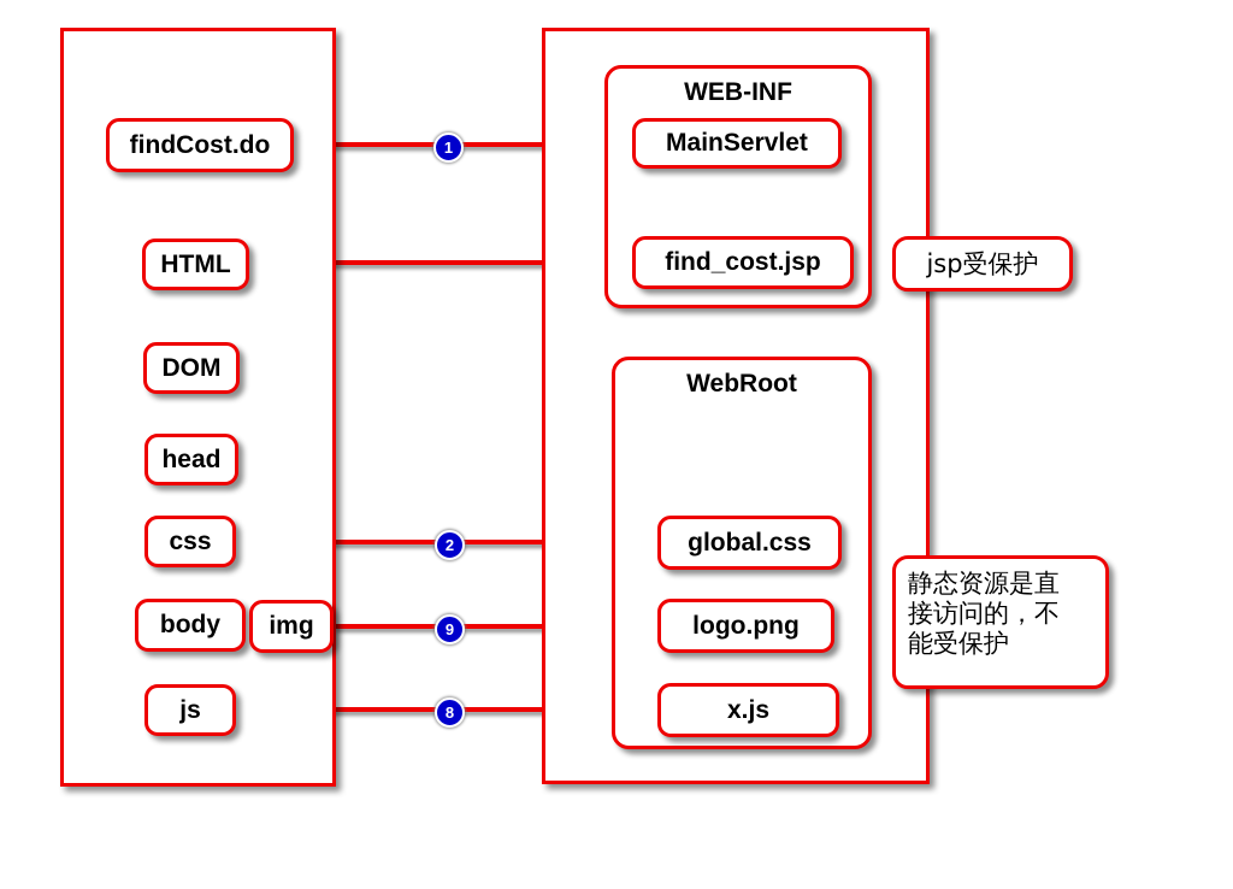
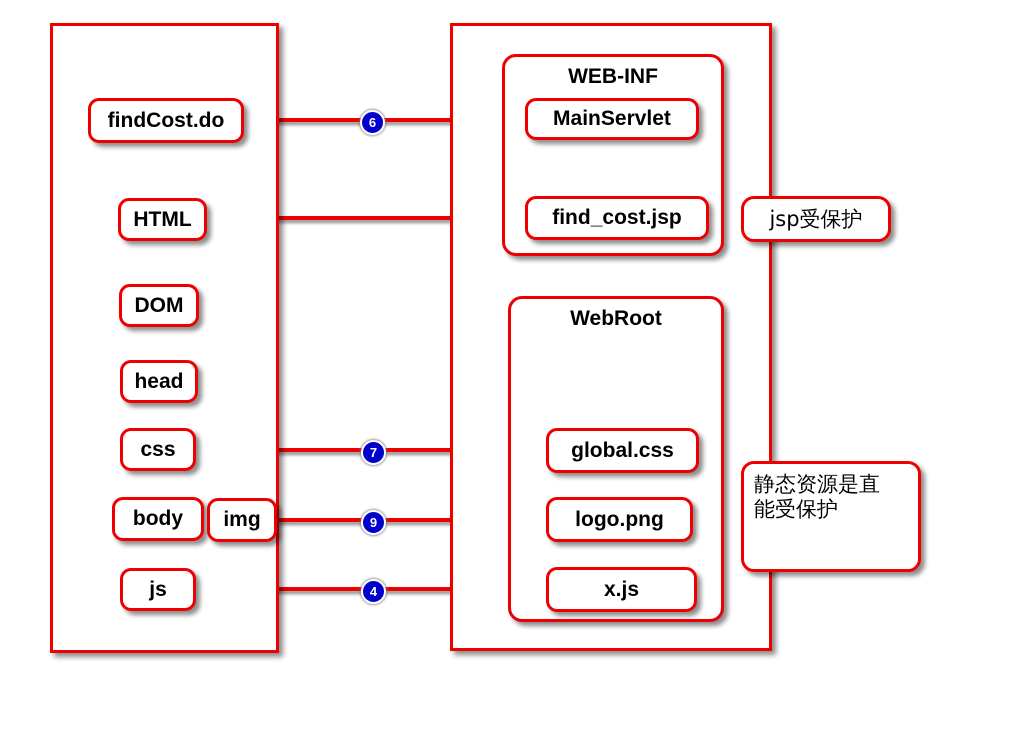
  WEB-INF
  WebRoot
  findCost.do
  HTML
  DOM
  head
  css
  body
  img
  js
  MainServlet
  find_cost.jsp
  global.css
  logo.png
  x.js
- 1
+ 6
- 2
+ 7
  9
- 8
+ 4
  jsp受保护
  静态资源是直
- 接访问的，不
  能受保护
